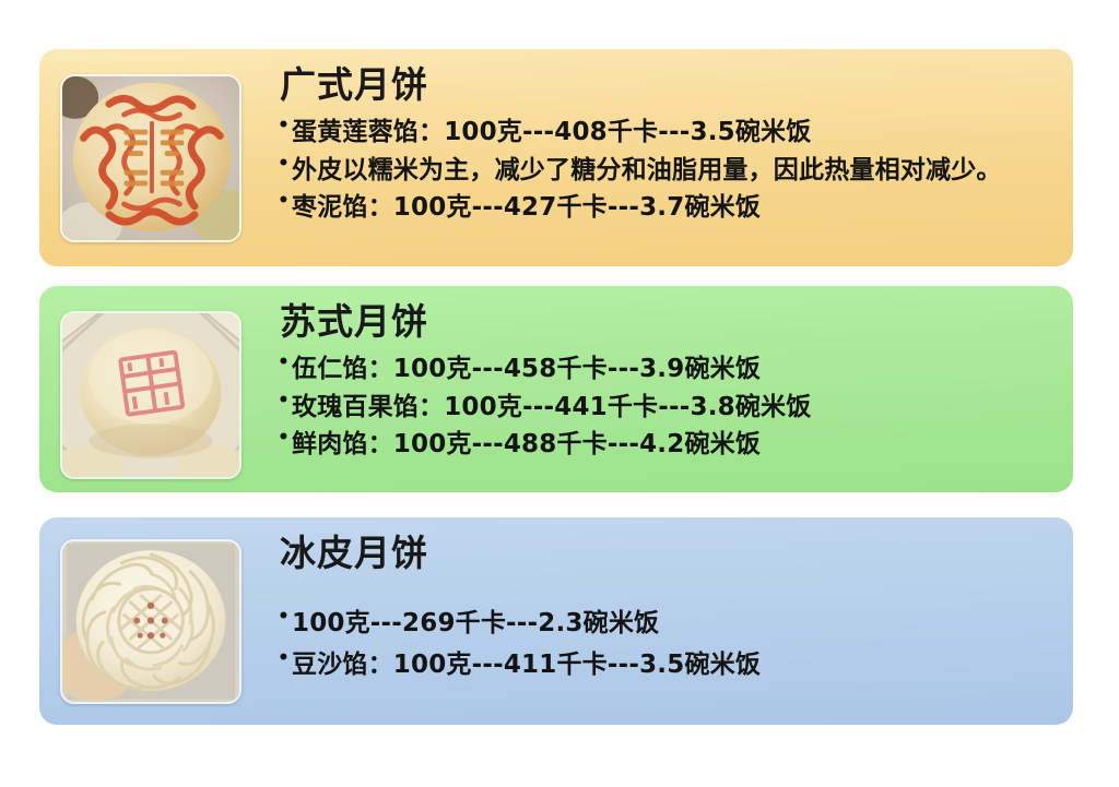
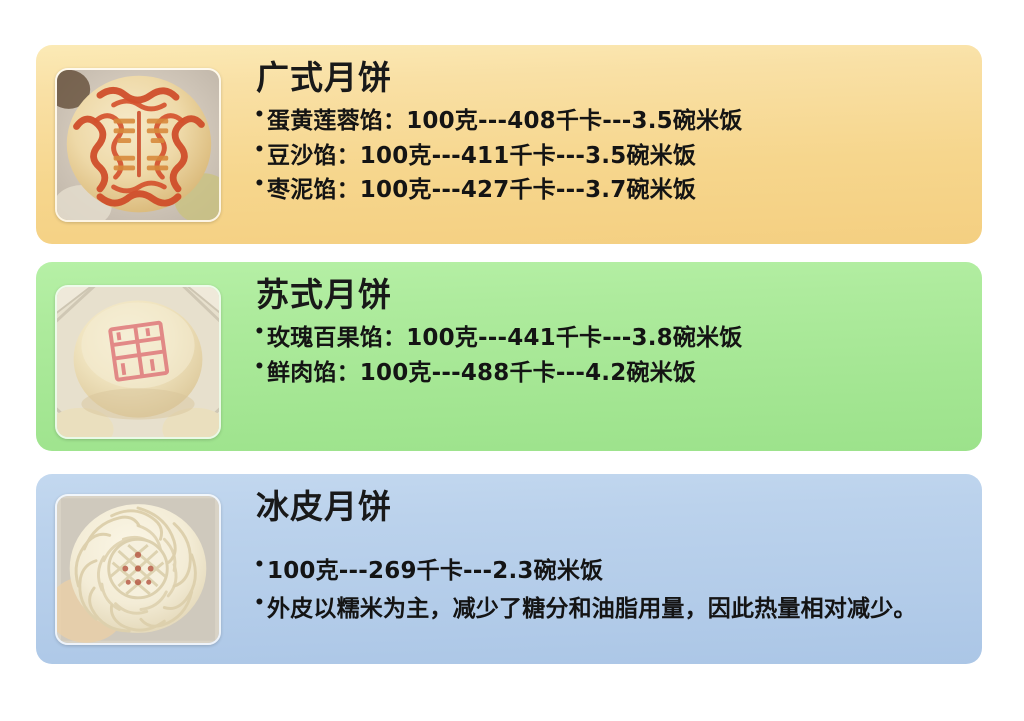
  广式月饼
  蛋黄莲蓉馅：100克---408千卡---3.5碗米饭
- 外皮以糯米为主，减少了糖分和油脂用量，因此热量相对减少。
+ 豆沙馅：100克---411千卡---3.5碗米饭
  枣泥馅：100克---427千卡---3.7碗米饭
  苏式月饼
- 伍仁馅：100克---458千卡---3.9碗米饭
  玫瑰百果馅：100克---441千卡---3.8碗米饭
  鲜肉馅：100克---488千卡---4.2碗米饭
  冰皮月饼
  100克---269千卡---2.3碗米饭
- 豆沙馅：100克---411千卡---3.5碗米饭
+ 外皮以糯米为主，减少了糖分和油脂用量，因此热量相对减少。
